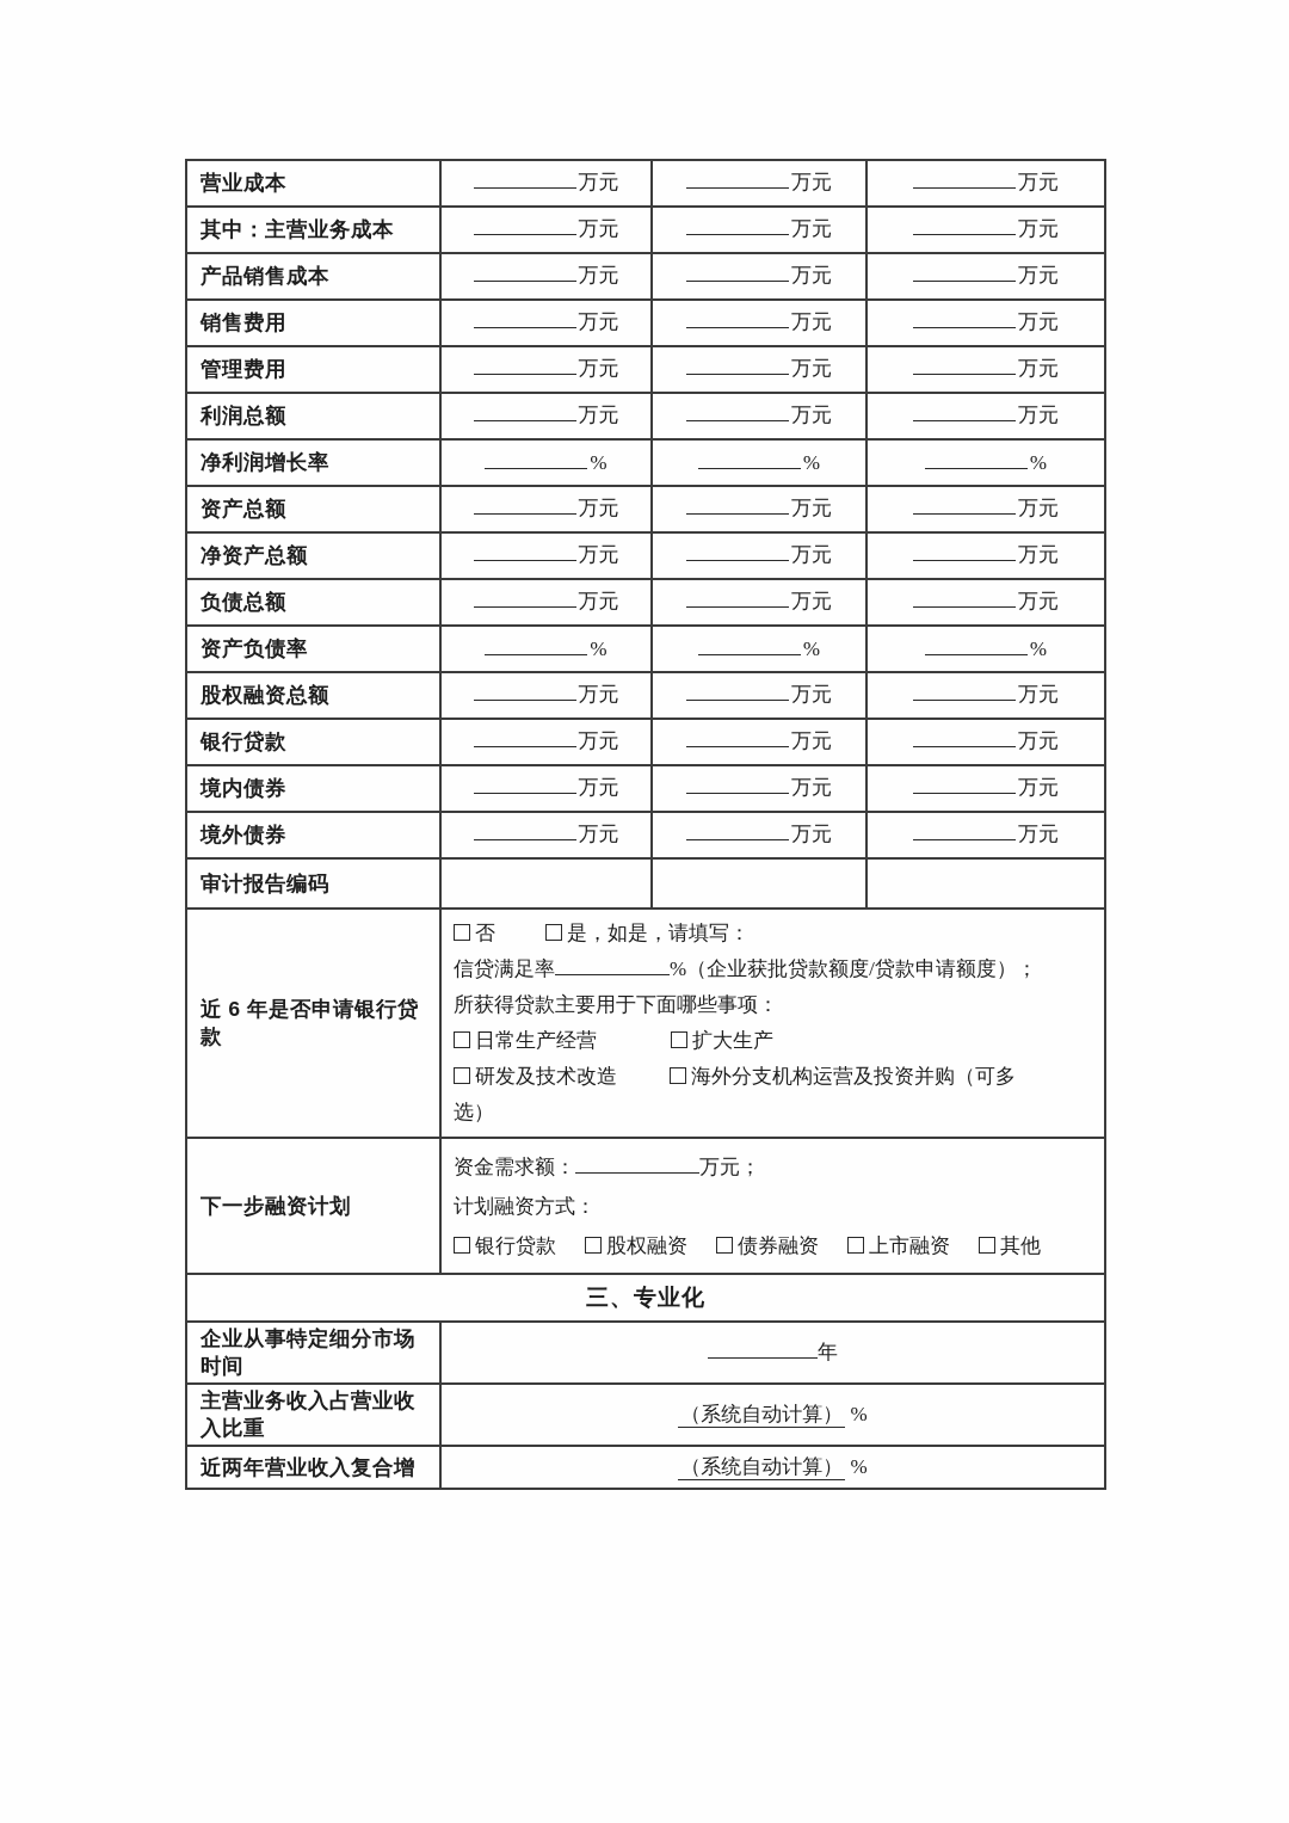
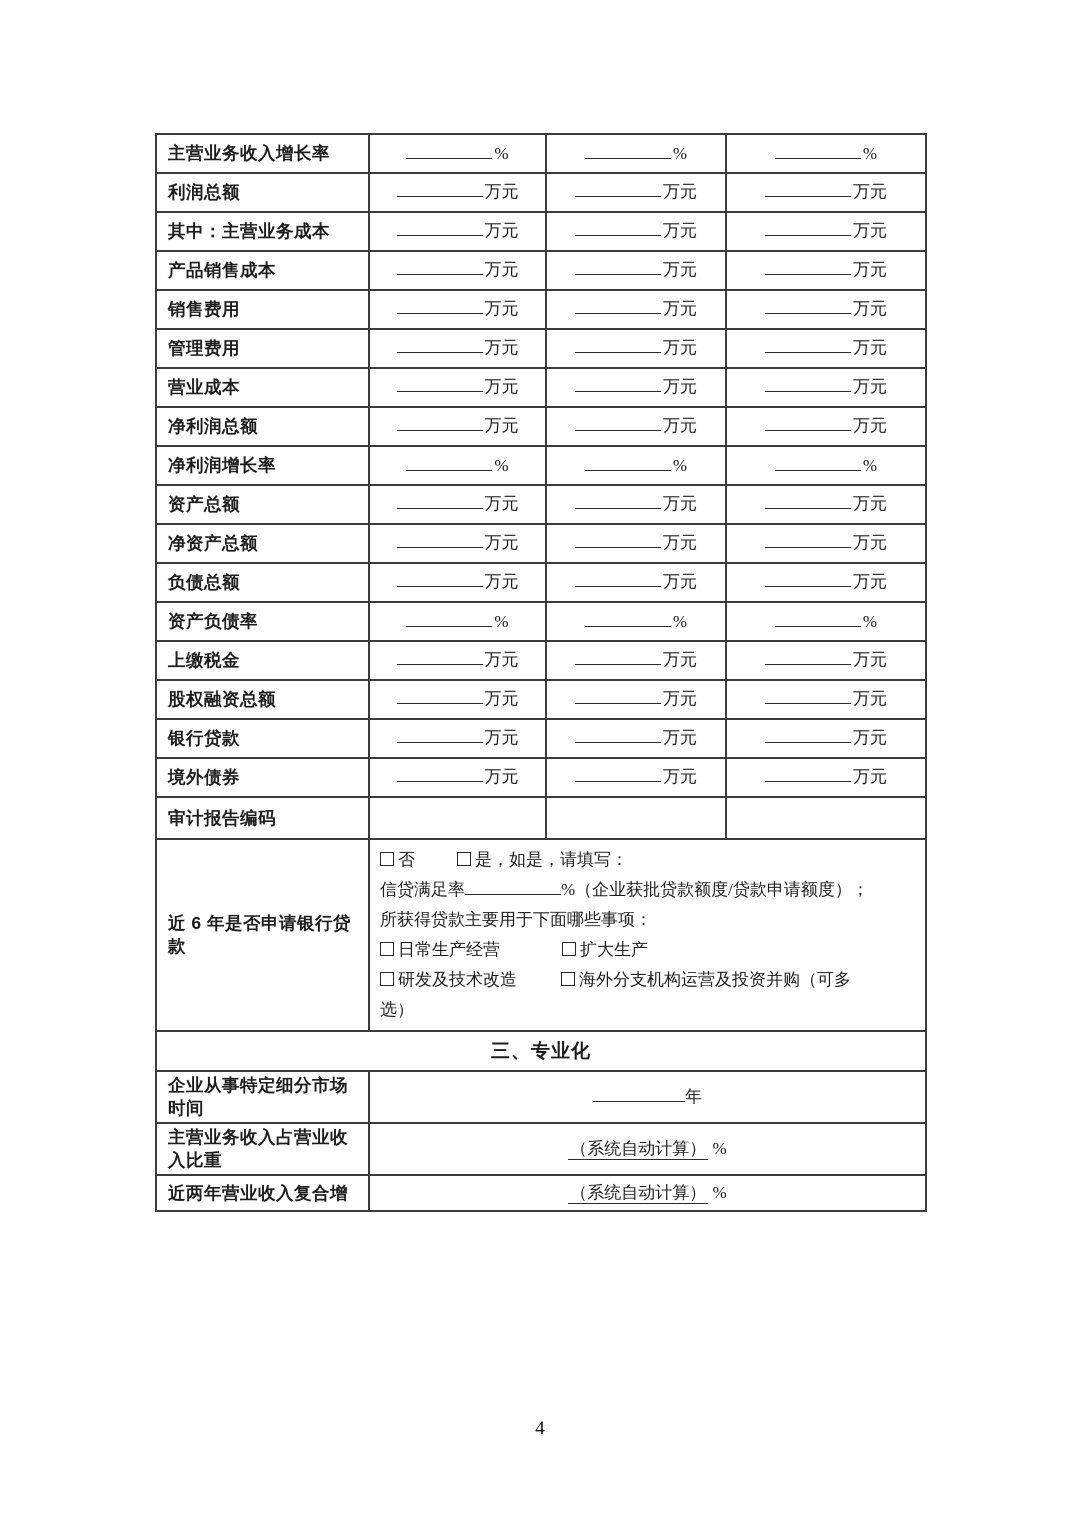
+ 主营业务收入增长率	%	%	%
- 营业成本	万元	万元	万元
+ 利润总额	万元	万元	万元
  其中：主营业务成本	万元	万元	万元
  产品销售成本	万元	万元	万元
  销售费用	万元	万元	万元
  管理费用	万元	万元	万元
- 利润总额	万元	万元	万元
+ 营业成本	万元	万元	万元
+ 净利润总额	万元	万元	万元
  净利润增长率	%	%	%
  资产总额	万元	万元	万元
  净资产总额	万元	万元	万元
  负债总额	万元	万元	万元
  资产负债率	%	%	%
+ 上缴税金	万元	万元	万元
  股权融资总额	万元	万元	万元
  银行贷款	万元	万元	万元
- 境内债券	万元	万元	万元
  境外债券	万元	万元	万元
  审计报告编码
  近 6 年是否申请银行贷款	否 是，如是，请填写： 信贷满足率 %（企业获批贷款额度/贷款申请额度）； 所获得贷款主要用于下面哪些事项： 日常生产经营 扩大生产 研发及技术改造 海外分支机构运营及投资并购（可多 选）
- 下一步融资计划	资金需求额： 万元； 计划融资方式： 银行贷款 股权融资 债券融资 上市融资 其他
  三、专业化
  企业从事特定细分市场时间	年
  主营业务收入占营业收入比重	（系统自动计算） %
  近两年营业收入复合增	（系统自动计算） %
+ 4
